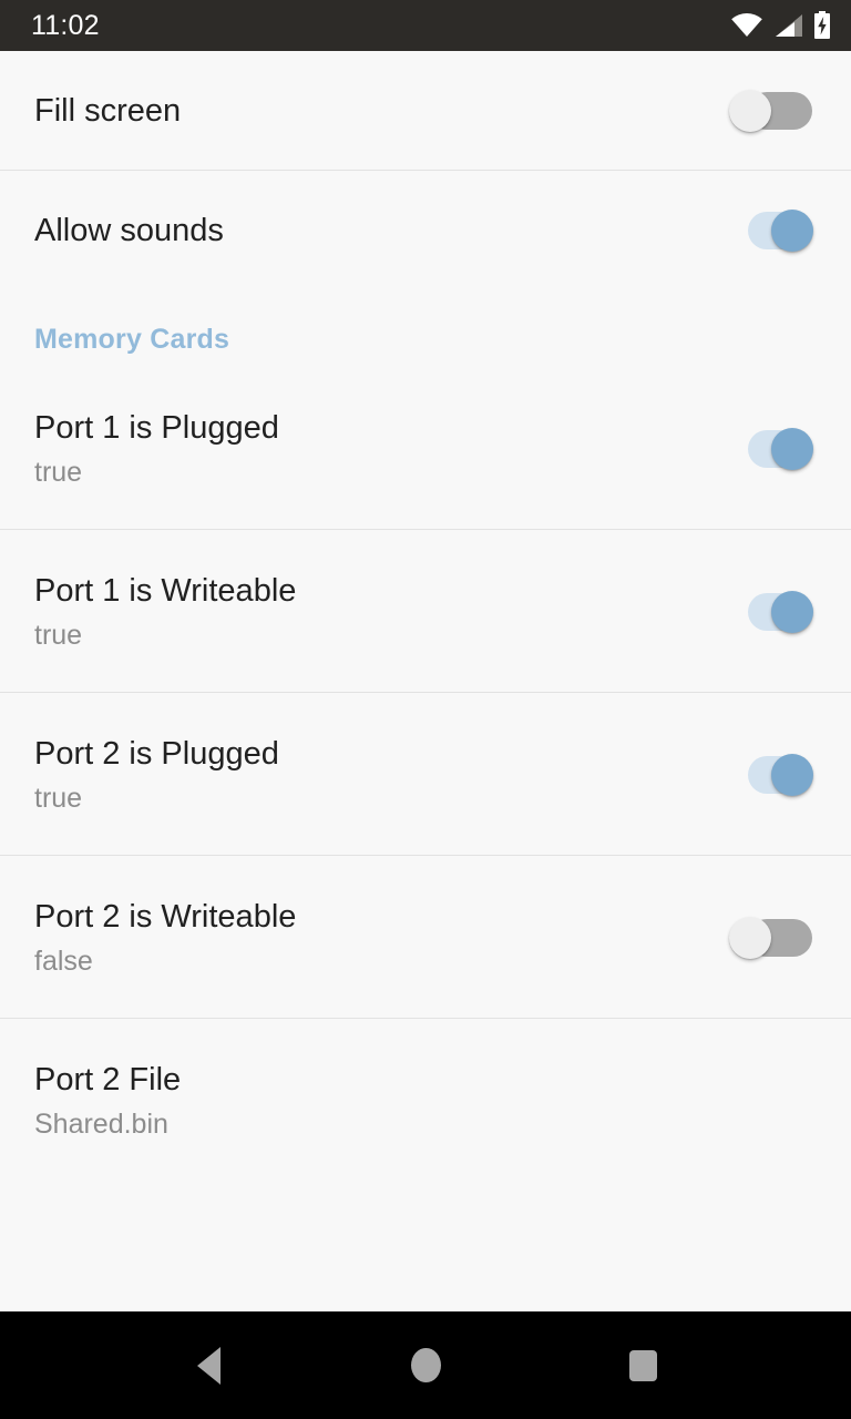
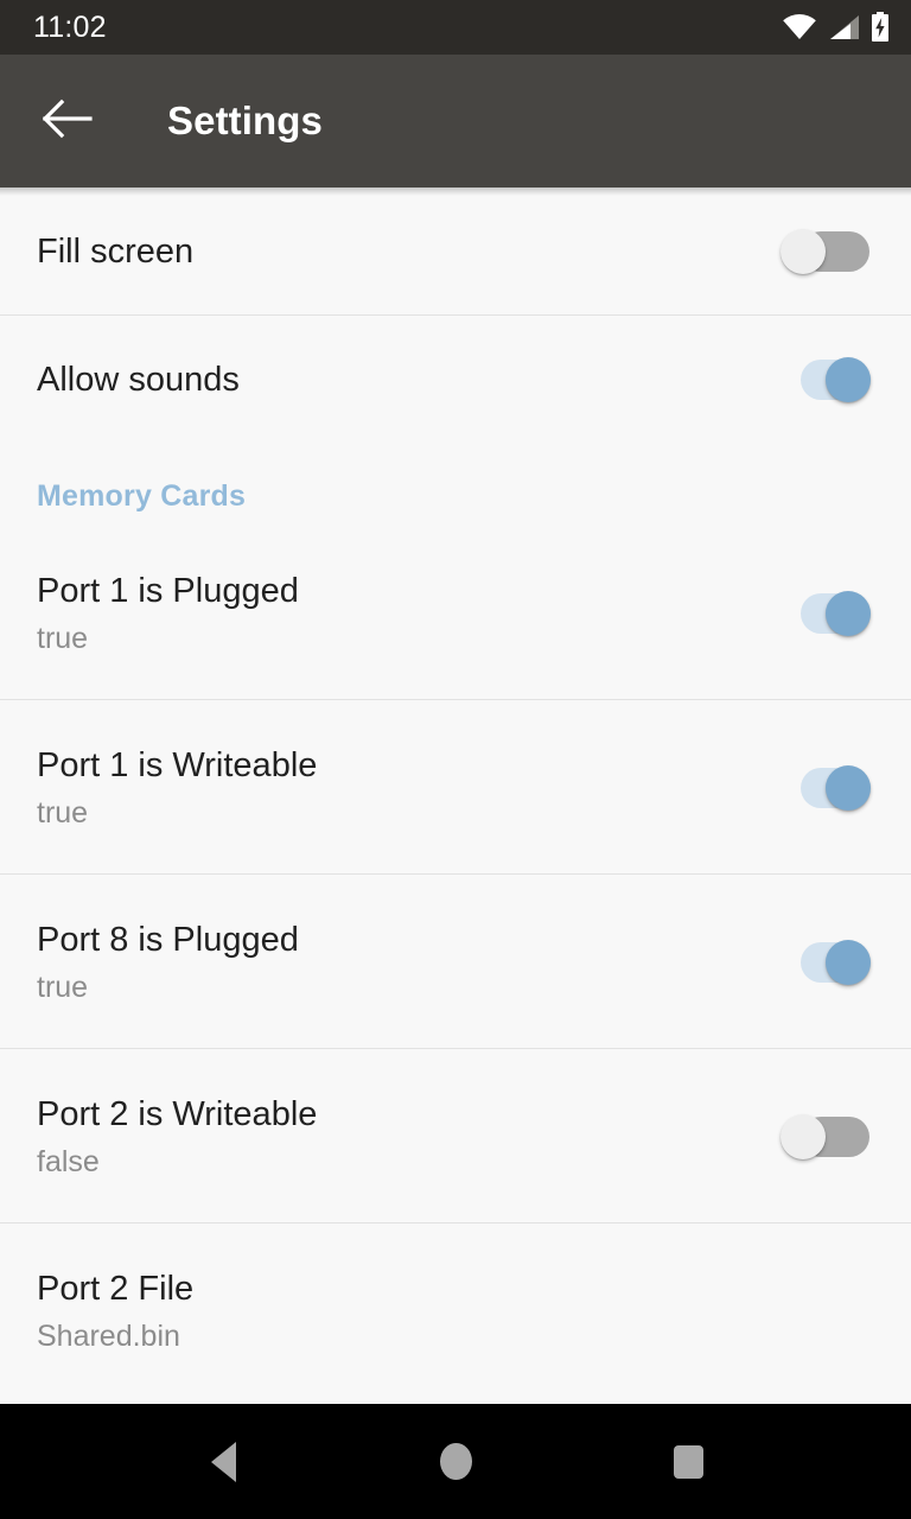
  11:02
+ Settings
  Fill screen
  Allow sounds
  Memory Cards
  Port 1 is Plugged
  true
  Port 1 is Writeable
  true
- Port 2 is Plugged
+ Port 8 is Plugged
  true
  Port 2 is Writeable
  false
  Port 2 File
  Shared.bin
